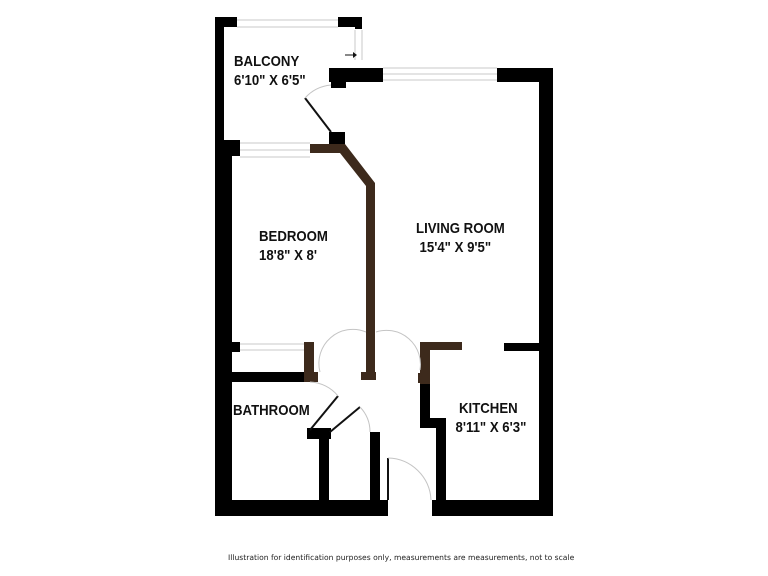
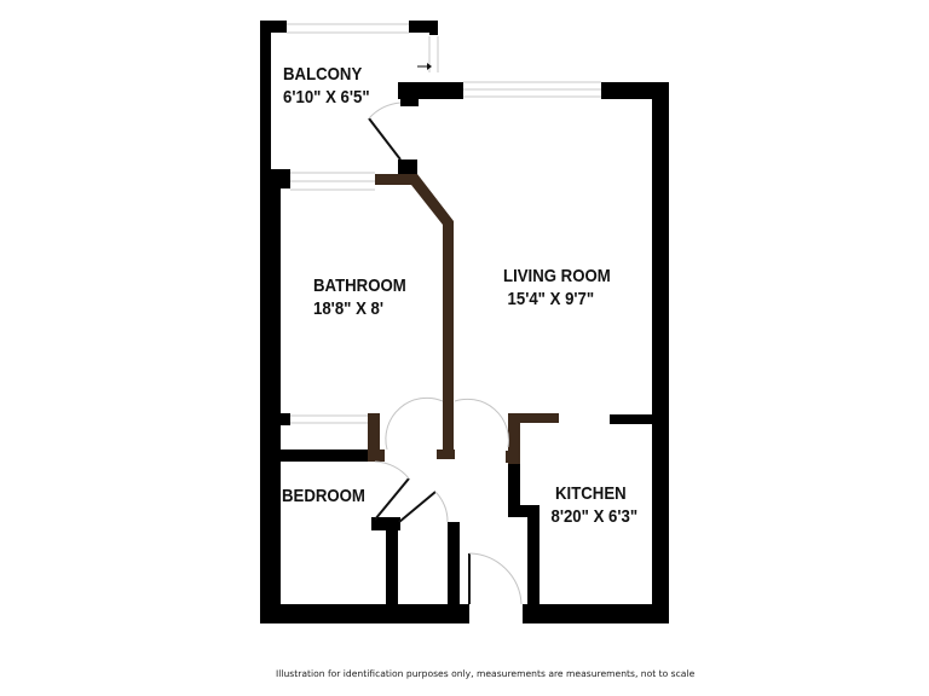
  BALCONY
  6'10" X 6'5"
- BEDROOM
+ BATHROOM
  18'8" X 8'
  LIVING ROOM
- 15'4" X 9'5"
+ 15'4" X 9'7"
- BATHROOM
+ BEDROOM
  KITCHEN
- 8'11" X 6'3"
+ 8'20" X 6'3"
  Illustration for identification purposes only, measurements are measurements, not to scale
